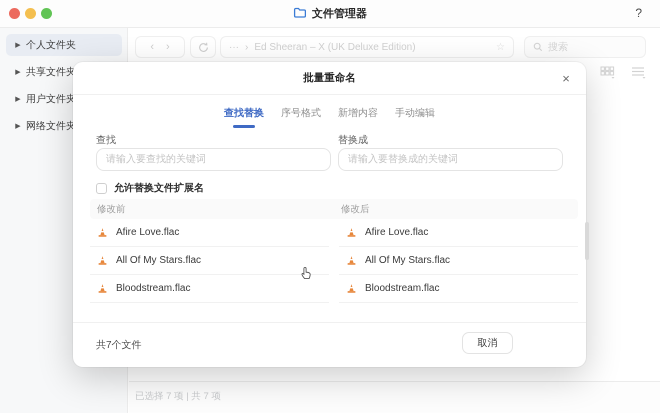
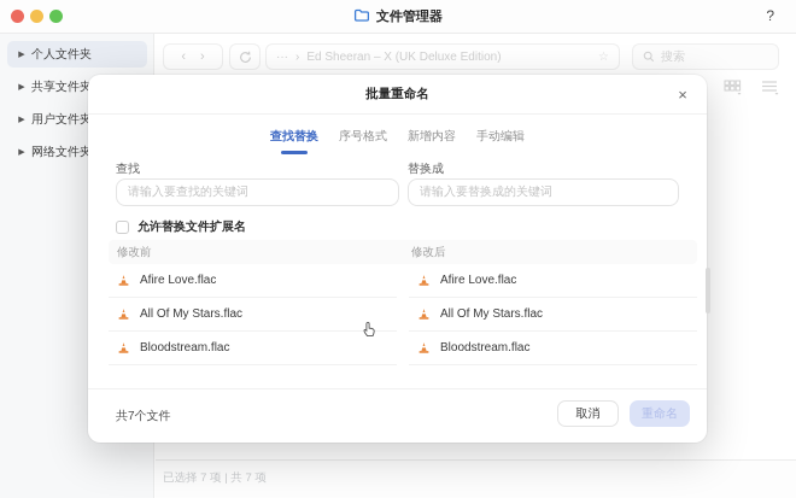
  文件管理器
  ?
  个人文件夹
  共享文件夹
  用户文件夹
  网络文件夹
  ‹
  ›
  ···
  ›
  Ed Sheeran – X (UK Deluxe Edition)
  搜索
  已选择 7 项 | 共 7 项
  批量重命名
  ×
  查找替换
  序号格式
  新增内容
  手动编辑
  查找
  替换成
  请输入要查找的关键词
  请输入要替换成的关键词
  允许替换文件扩展名
  修改前
  修改后
  Afire Love.flac
  Afire Love.flac
  All Of My Stars.flac
  All Of My Stars.flac
  Bloodstream.flac
  Bloodstream.flac
  共7个文件
  取消
+ 重命名
